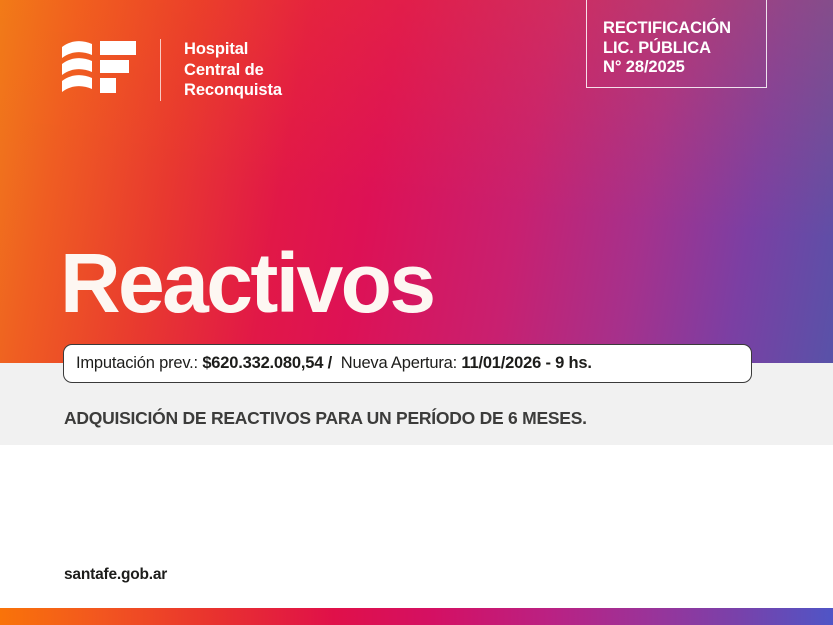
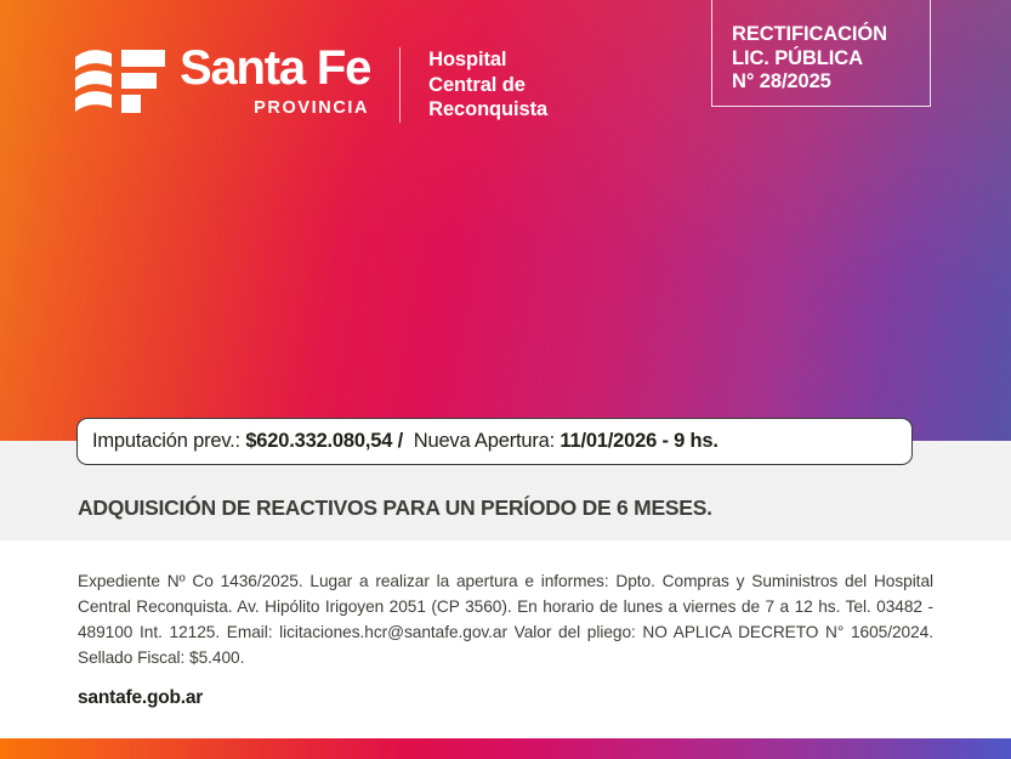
+ Santa Fe
+ PROVINCIA
  Hospital
  Central de
  Reconquista
  RECTIFICACIÓN
  LIC. PÚBLICA
  N° 28/2025
- Reactivos
  Imputación prev.: $620.332.080,54 / Nueva Apertura: 11/01/2026 - 9 hs.
  ADQUISICIÓN DE REACTIVOS PARA UN PERÍODO DE 6 MESES.
+ Expediente Nº Co 1436/2025. Lugar a realizar la apertura e informes: Dpto. Compras y Suministros del Hospital Central Reconquista. Av. Hipólito Irigoyen 2051 (CP 3560). En horario de lunes a viernes de 7 a 12 hs. Tel. 03482 - 489100 Int. 12125. Email: licitaciones.hcr@santafe.gov.ar Valor del pliego: NO APLICA DECRETO N° 1605/2024. Sellado Fiscal: $5.400.
  santafe.gob.ar
